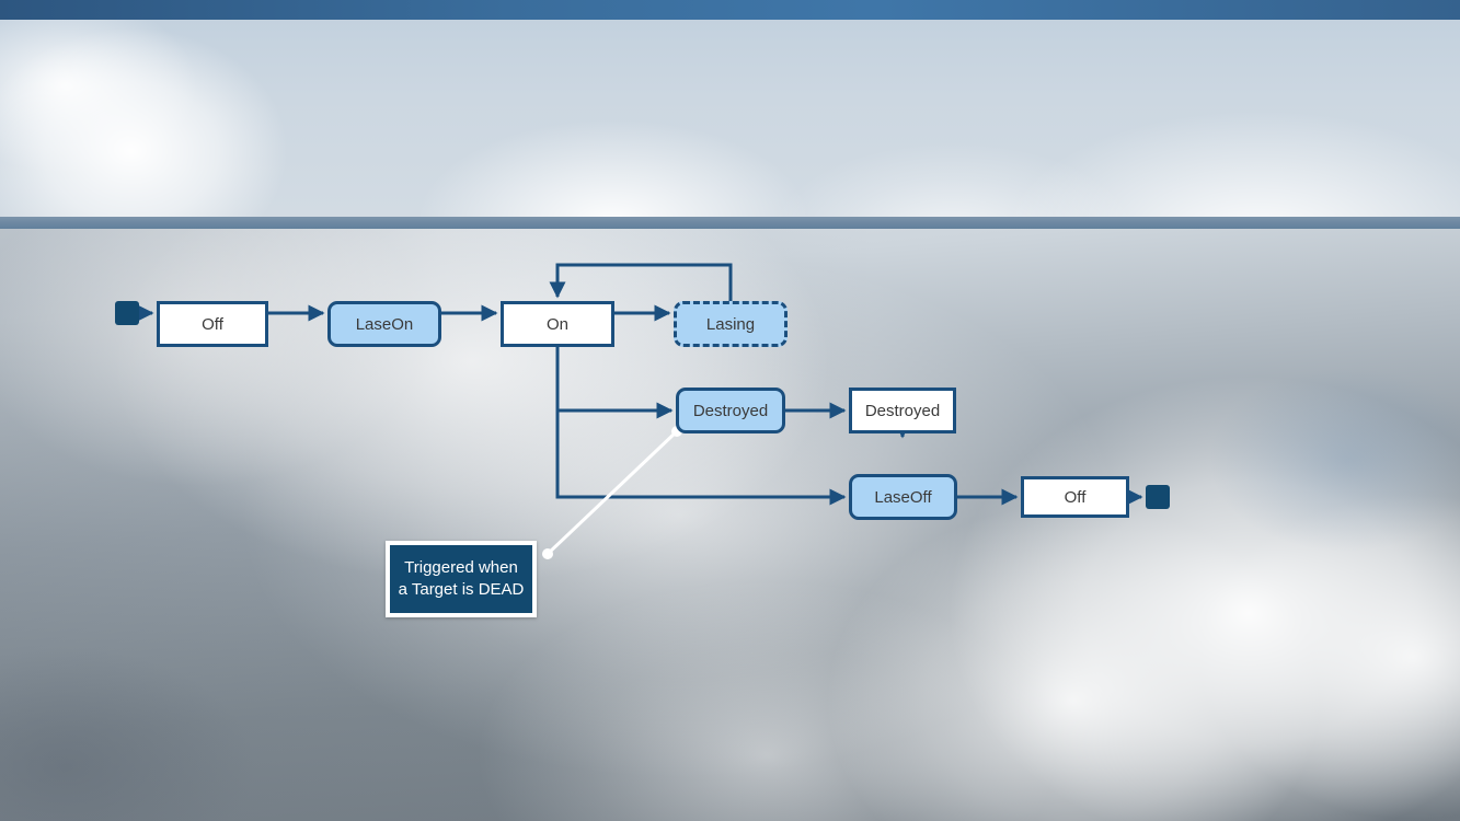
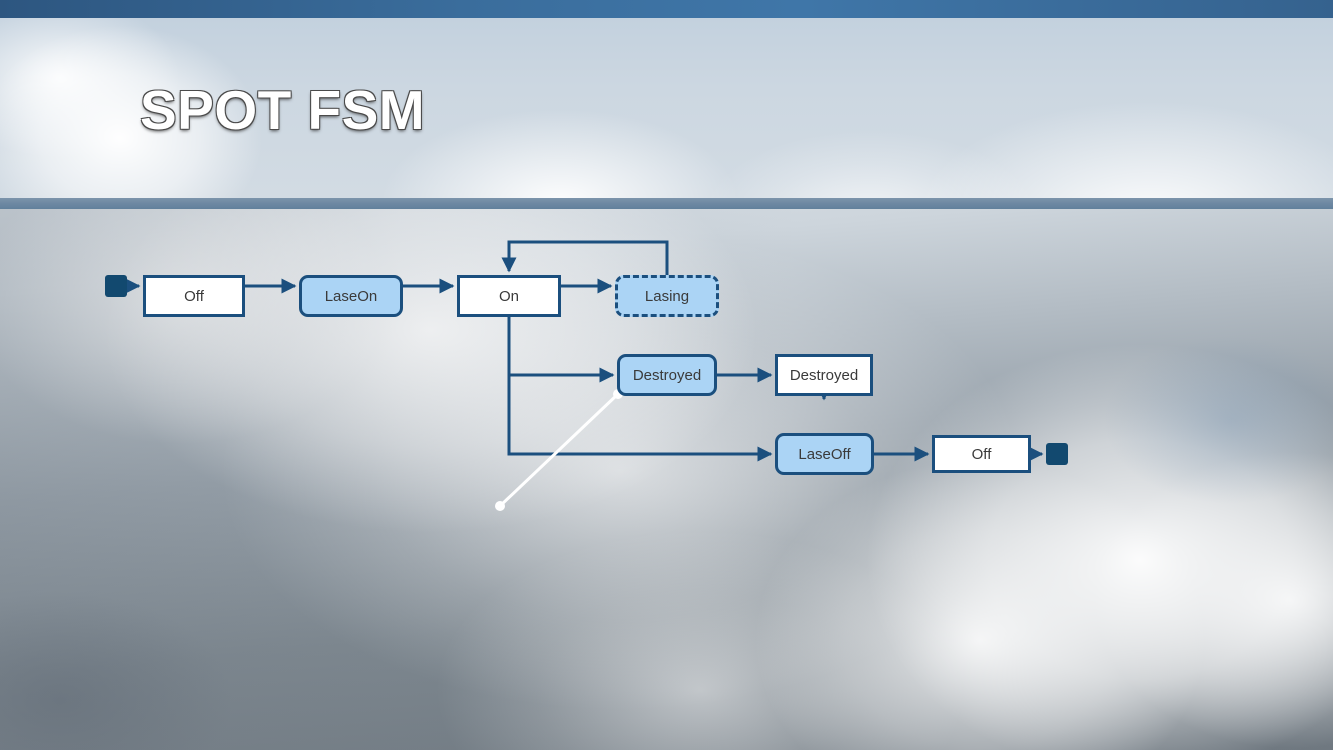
+ SPOT FSM
  Off
  LaseOn
  On
  Lasing
  Destroyed
  Destroyed
  LaseOff
  Off
- Triggered when
- a Target is DEAD
